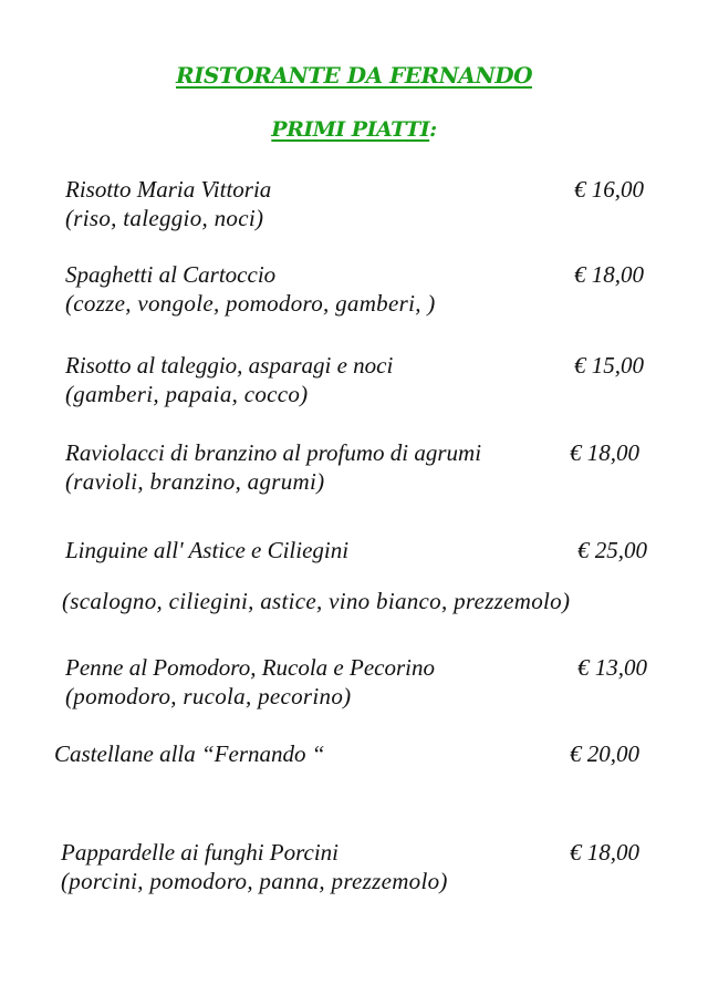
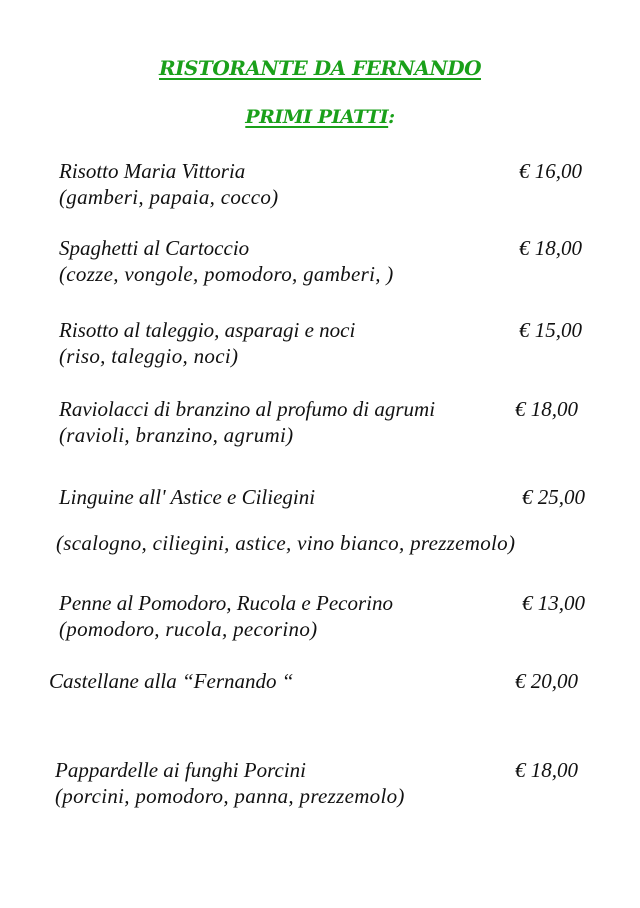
  RISTORANTE DA FERNANDO
  PRIMI PIATTI:
  Risotto Maria Vittoria
- (riso, taleggio, noci)
+ (gamberi, papaia, cocco)
  € 16,00
  Spaghetti al Cartoccio
  (cozze, vongole, pomodoro, gamberi, )
  € 18,00
  Risotto al taleggio, asparagi e noci
- (gamberi, papaia, cocco)
+ (riso, taleggio, noci)
  € 15,00
  Raviolacci di branzino al profumo di agrumi
  (ravioli, branzino, agrumi)
  € 18,00
  Linguine all' Astice e Ciliegini
  (scalogno, ciliegini, astice, vino bianco, prezzemolo)
  € 25,00
  Penne al Pomodoro, Rucola e Pecorino
  (pomodoro, rucola, pecorino)
  € 13,00
  Castellane alla “Fernando “
  € 20,00
  Pappardelle ai funghi Porcini
  (porcini, pomodoro, panna, prezzemolo)
  € 18,00
